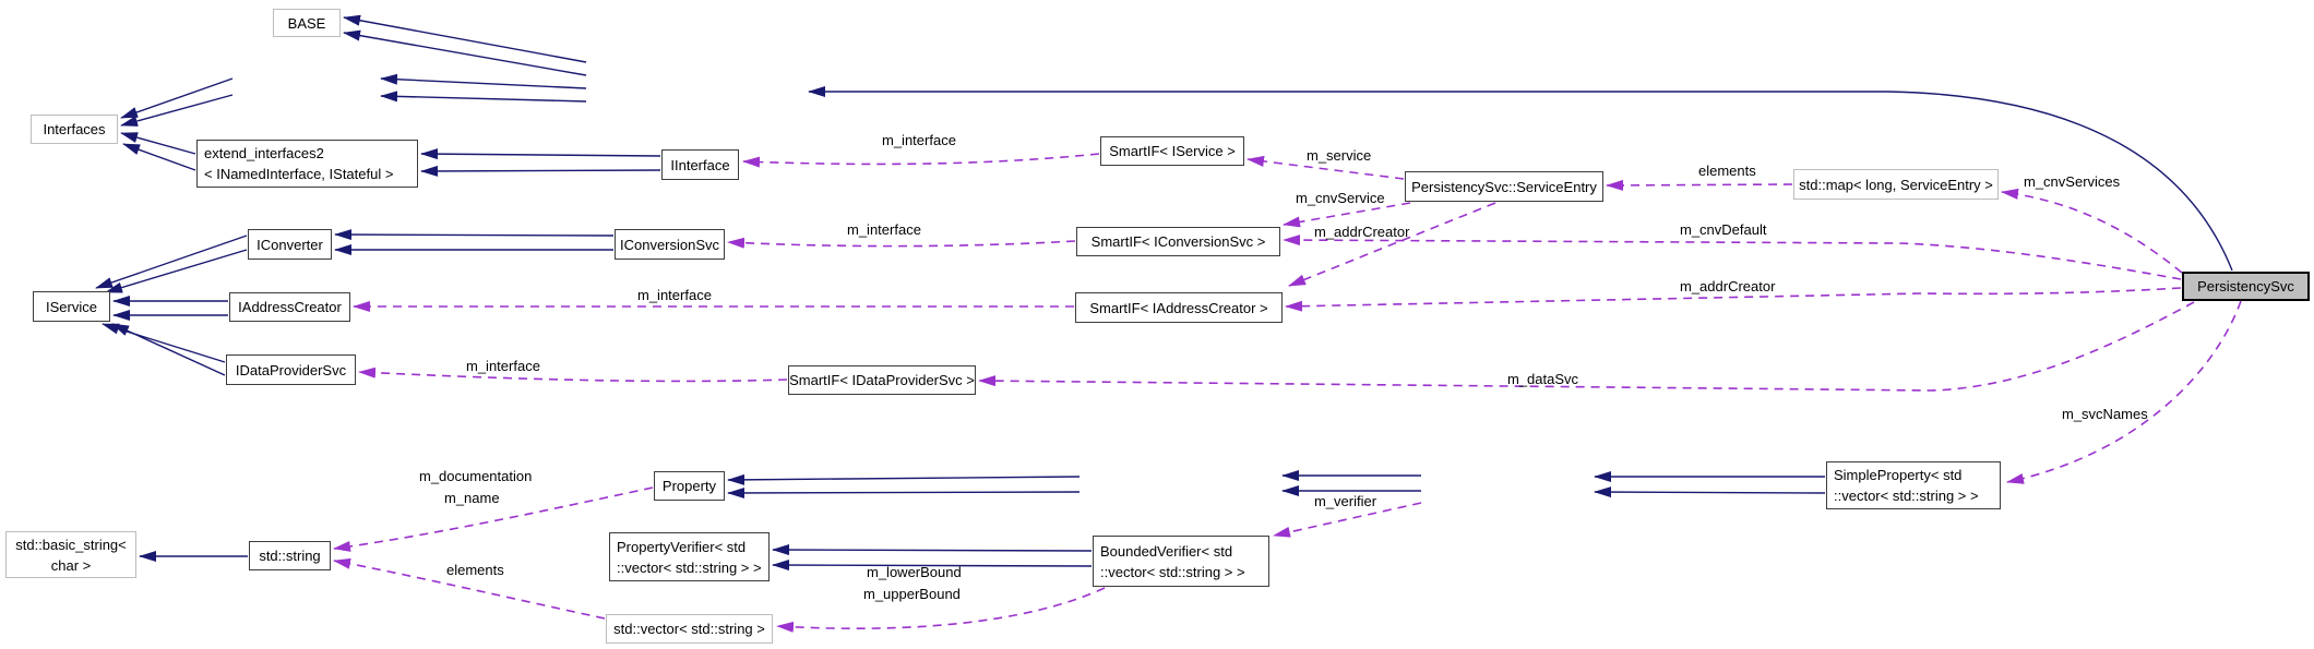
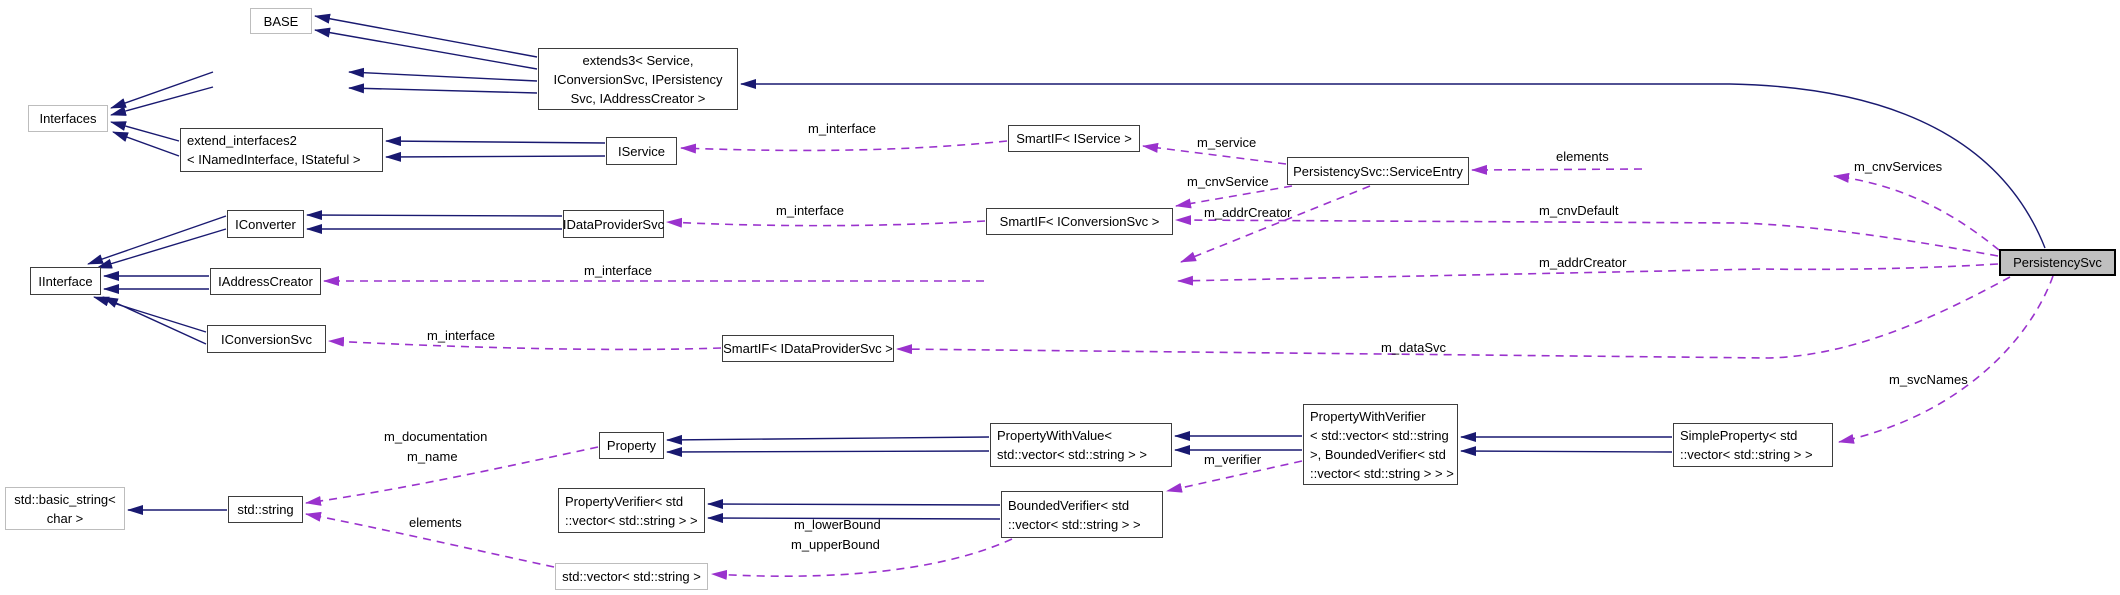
  BASE
  Interfaces
  extend_interfaces2
  < INamedInterface, IStateful >
+ extends3< Service,
+ IConversionSvc, IPersistency
+ Svc, IAddressCreator >
- IInterface
+ IService
  SmartIF< IService >
  PersistencySvc::ServiceEntry
- std::map< long, ServiceEntry >
  IConverter
- IConversionSvc
+ IDataProviderSvc
  SmartIF< IConversionSvc >
- IService
+ IInterface
  IAddressCreator
- SmartIF< IAddressCreator >
- IDataProviderSvc
+ IConversionSvc
  SmartIF< IDataProviderSvc >
  PersistencySvc
  Property
+ PropertyWithValue<
+ std::vector< std::string > >
+ PropertyWithVerifier
+ < std::vector< std::string
+ >, BoundedVerifier< std
+ ::vector< std::string > > >
  SimpleProperty< std
  ::vector< std::string > >
  std::basic_string<
  char >
  std::string
  PropertyVerifier< std
  ::vector< std::string > >
  BoundedVerifier< std
  ::vector< std::string > >
  std::vector< std::string >
  m_interface
  m_service
  m_cnvService
  m_addrCreator
  elements
  m_cnvServices
  m_cnvDefault
  m_addrCreator
  m_dataSvc
  m_interface
  m_interface
  m_interface
  m_svcNames
  m_verifier
  m_documentation
  m_name
  elements
  m_lowerBound
  m_upperBound
